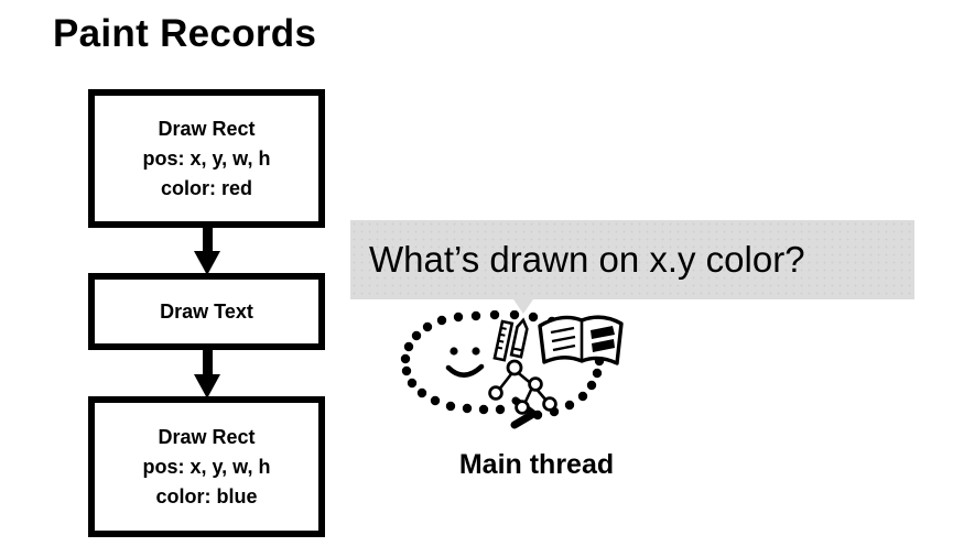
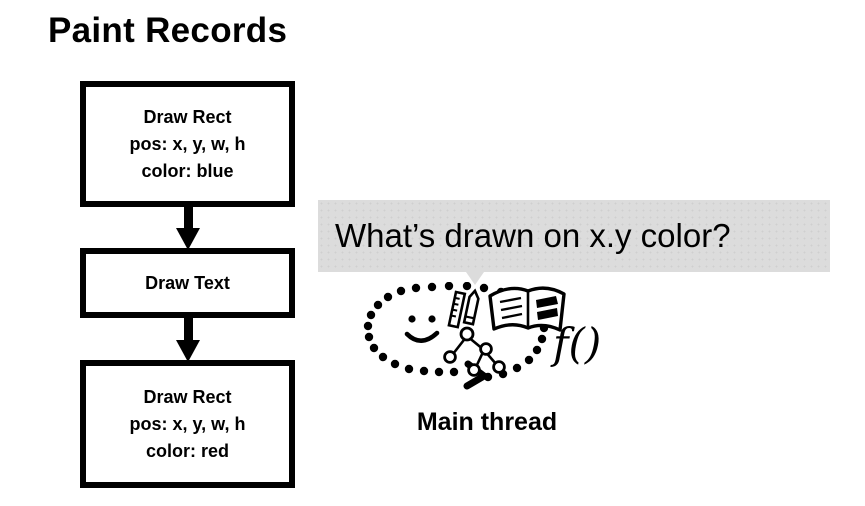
  Paint Records
  Draw Rect
  pos: x, y, w, h
- color: red
+ color: blue
  Draw Text
  Draw Rect
  pos: x, y, w, h
- color: blue
+ color: red
  What’s drawn on x.y color?
+ f()
  Main thread
